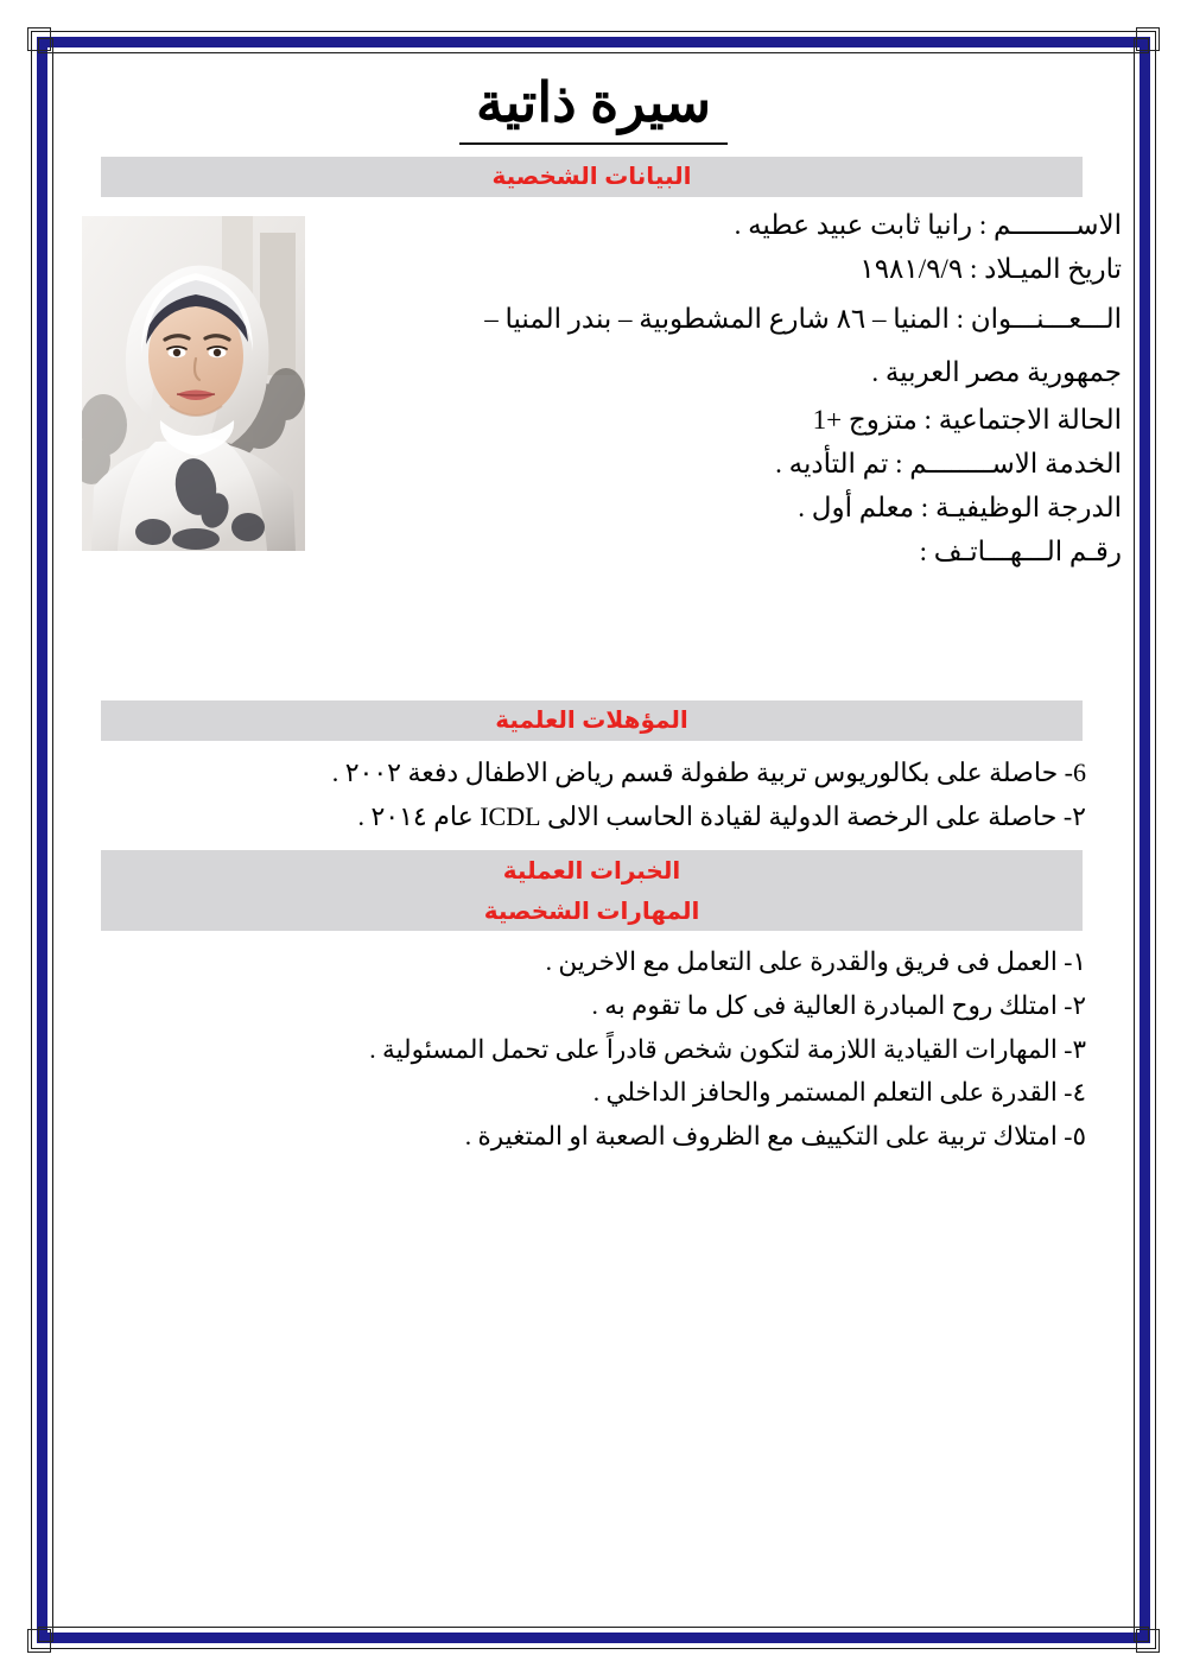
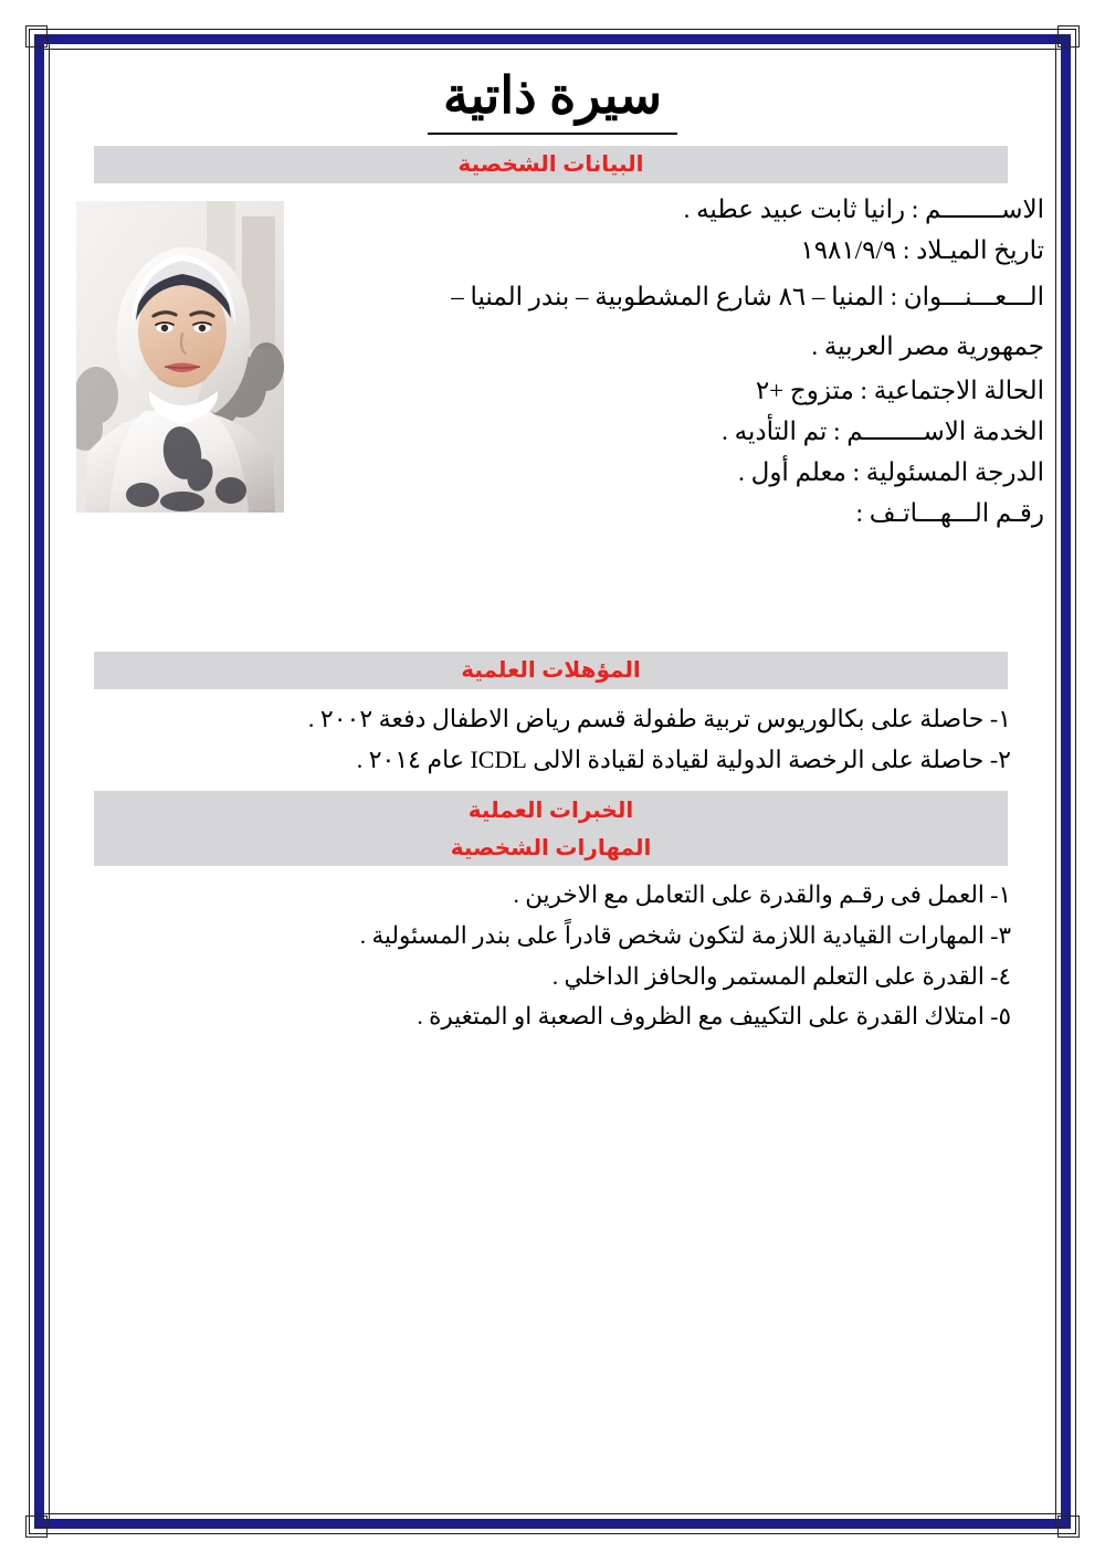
  سيرة ذاتية
  البيانات الشخصية
  الاســــــــم : رانيا ثابت عبيد عطيه .
  تاريخ الميـلاد : ١٩٨١/٩/٩
  الـــعـــنـــوان : المنيا – ٨٦ شارع المشطوبية – بندر المنيا –
  جمهورية مصر العربية .
- الحالة الاجتماعية : متزوج +1
+ الحالة الاجتماعية : متزوج +٢
  الخدمة الاســــــــم : تم التأديه .
- الدرجة الوظيفيـة : معلم أول .
+ الدرجة المسئولية : معلم أول .
  رقـم الـــهـــاتـف :
  المؤهلات العلمية
- 6- حاصلة على بكالوريوس تربية طفولة قسم رياض الاطفال دفعة ٢٠٠٢ .
+ ١- حاصلة على بكالوريوس تربية طفولة قسم رياض الاطفال دفعة ٢٠٠٢ .
- ٢- حاصلة على الرخصة الدولية لقيادة الحاسب الالى ICDL عام ٢٠١٤ .
+ ٢- حاصلة على الرخصة الدولية لقيادة لقيادة الالى ICDL عام ٢٠١٤ .
  الخبرات العملية
  المهارات الشخصية
- ١- العمل فى فريق والقدرة على التعامل مع الاخرين .
+ ١- العمل فى رقـم والقدرة على التعامل مع الاخرين .
- ٢- امتلك روح المبادرة العالية فى كل ما تقوم به .
- ٣- المهارات القيادية اللازمة لتكون شخص قادراً على تحمل المسئولية .
+ ٣- المهارات القيادية اللازمة لتكون شخص قادراً على بندر المسئولية .
  ٤- القدرة على التعلم المستمر والحافز الداخلي .
- ٥- امتلاك تربية على التكييف مع الظروف الصعبة او المتغيرة .
+ ٥- امتلاك القدرة على التكييف مع الظروف الصعبة او المتغيرة .
